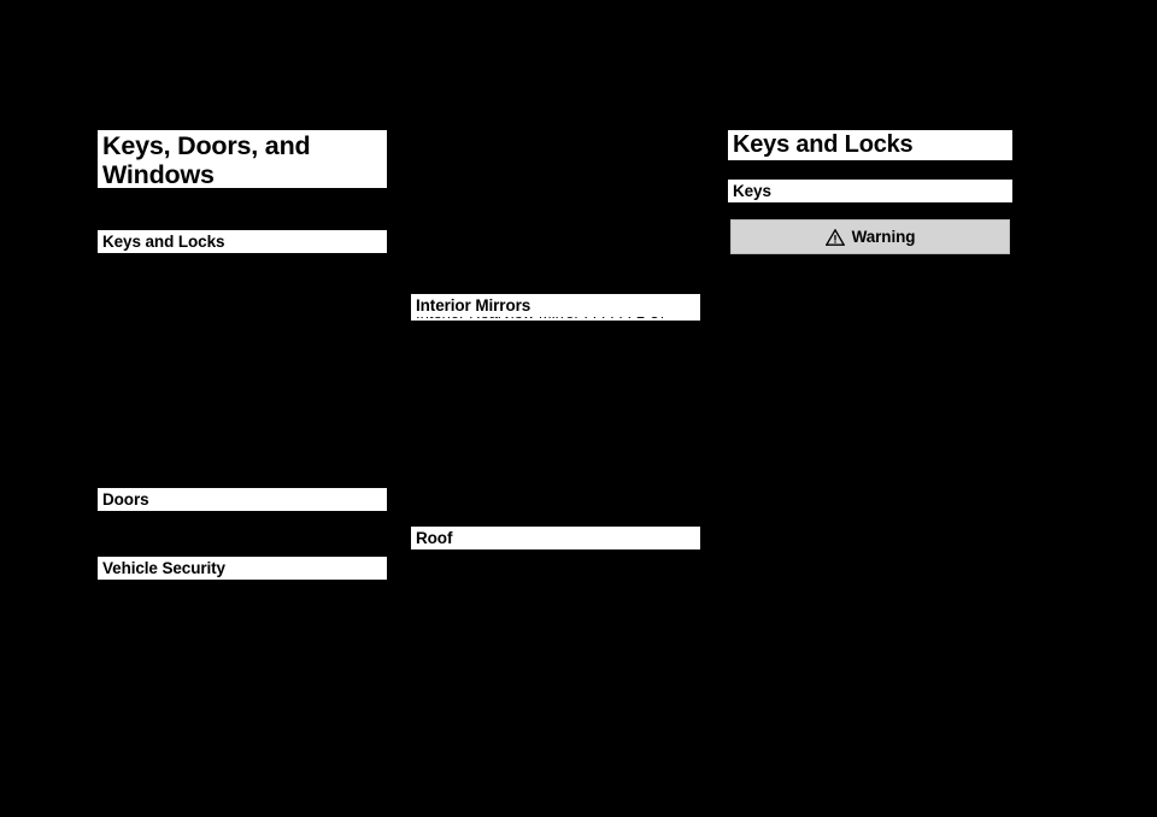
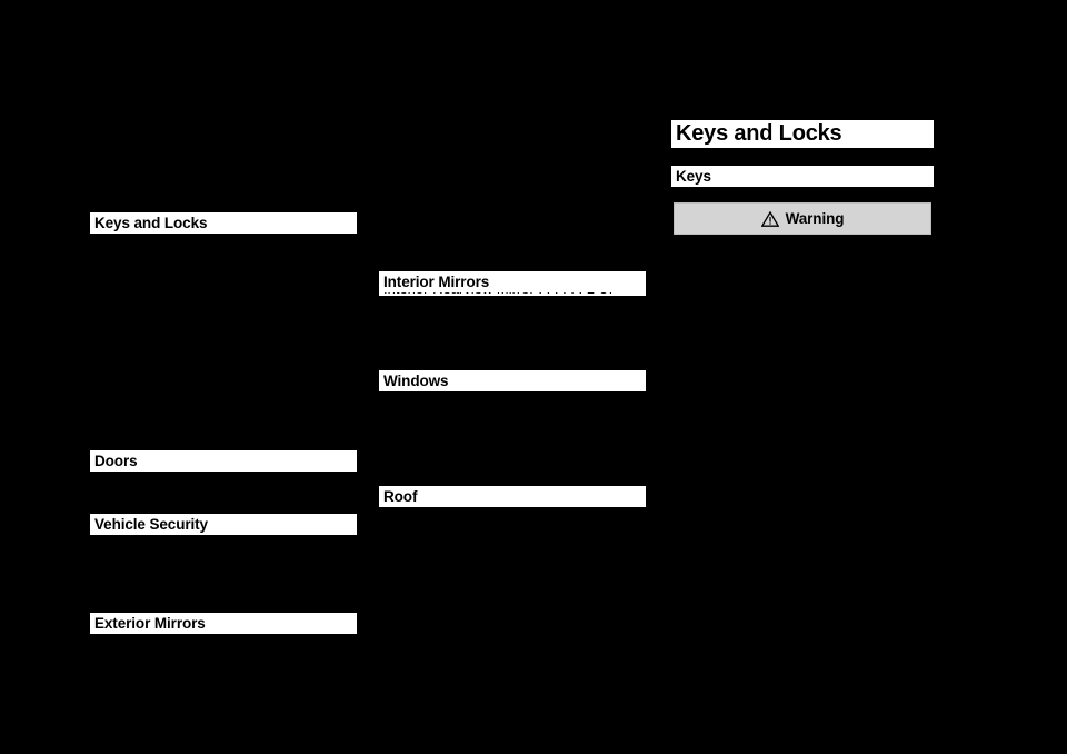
- Keys, Doors, and Windows
  Keys and Locks
  Doors
  Vehicle Security
+ Exterior Mirrors
  Interior Mirrors
+ Windows
  Roof
  Keys and Locks
  Keys
  Warning
